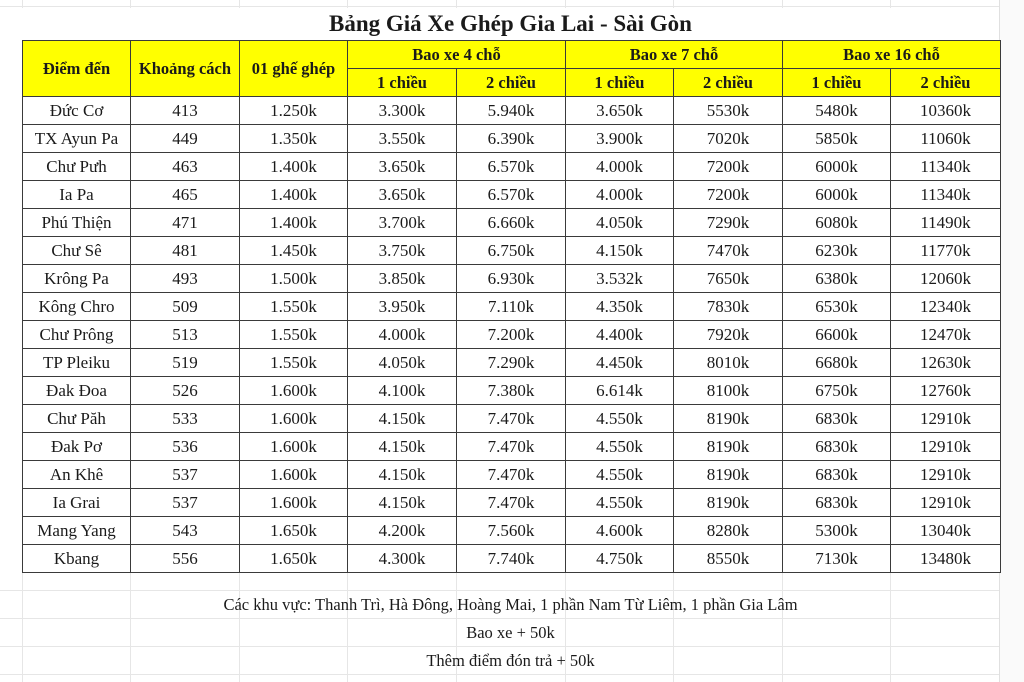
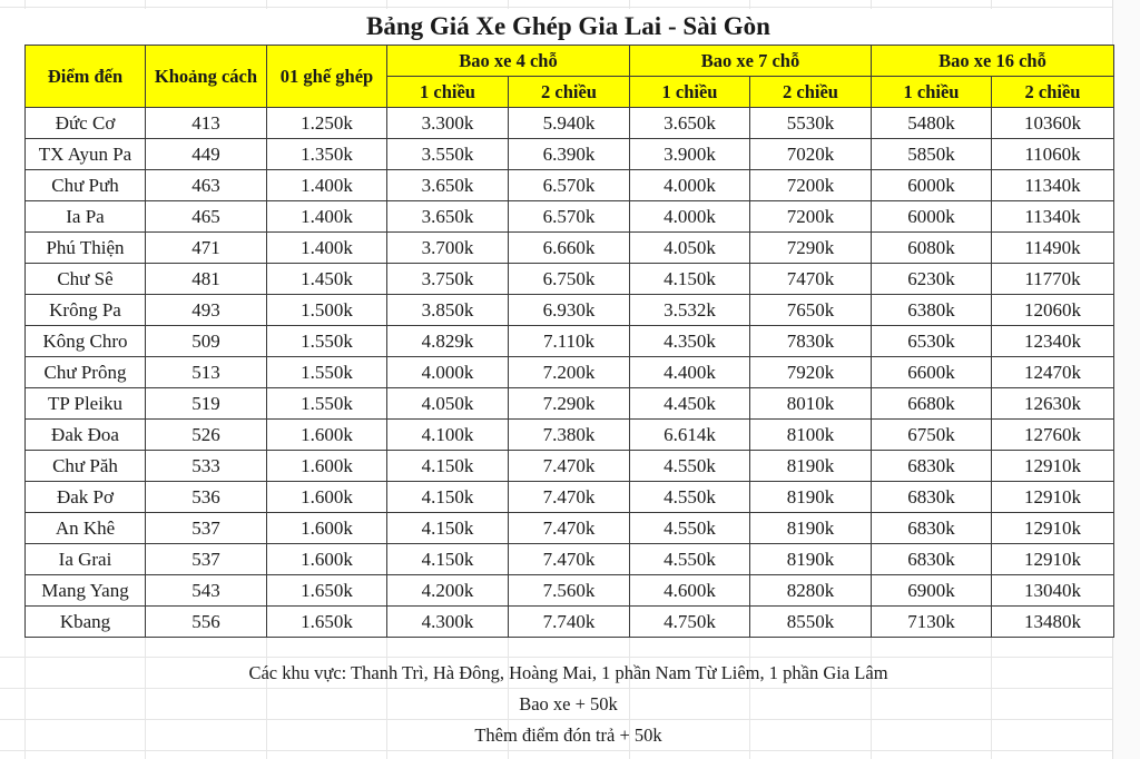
  Bảng Giá Xe Ghép Gia Lai - Sài Gòn
  Điểm đến	Khoảng cách	01 ghế ghép	Bao xe 4 chỗ	Bao xe 7 chỗ	Bao xe 16 chỗ
  1 chiều	2 chiều	1 chiều	2 chiều	1 chiều	2 chiều
  Đức Cơ	413	1.250k	3.300k	5.940k	3.650k	5530k	5480k	10360k
  TX Ayun Pa	449	1.350k	3.550k	6.390k	3.900k	7020k	5850k	11060k
  Chư Pưh	463	1.400k	3.650k	6.570k	4.000k	7200k	6000k	11340k
  Ia Pa	465	1.400k	3.650k	6.570k	4.000k	7200k	6000k	11340k
  Phú Thiện	471	1.400k	3.700k	6.660k	4.050k	7290k	6080k	11490k
  Chư Sê	481	1.450k	3.750k	6.750k	4.150k	7470k	6230k	11770k
  Krông Pa	493	1.500k	3.850k	6.930k	3.532k	7650k	6380k	12060k
- Kông Chro	509	1.550k	3.950k	7.110k	4.350k	7830k	6530k	12340k
+ Kông Chro	509	1.550k	4.829k	7.110k	4.350k	7830k	6530k	12340k
  Chư Prông	513	1.550k	4.000k	7.200k	4.400k	7920k	6600k	12470k
  TP Pleiku	519	1.550k	4.050k	7.290k	4.450k	8010k	6680k	12630k
  Đak Đoa	526	1.600k	4.100k	7.380k	6.614k	8100k	6750k	12760k
  Chư Păh	533	1.600k	4.150k	7.470k	4.550k	8190k	6830k	12910k
  Đak Pơ	536	1.600k	4.150k	7.470k	4.550k	8190k	6830k	12910k
  An Khê	537	1.600k	4.150k	7.470k	4.550k	8190k	6830k	12910k
  Ia Grai	537	1.600k	4.150k	7.470k	4.550k	8190k	6830k	12910k
- Mang Yang	543	1.650k	4.200k	7.560k	4.600k	8280k	5300k	13040k
+ Mang Yang	543	1.650k	4.200k	7.560k	4.600k	8280k	6900k	13040k
  Kbang	556	1.650k	4.300k	7.740k	4.750k	8550k	7130k	13480k
  Các khu vực: Thanh Trì, Hà Đông, Hoàng Mai, 1 phần Nam Từ Liêm, 1 phần Gia Lâm
  Bao xe + 50k
  Thêm điểm đón trả + 50k
